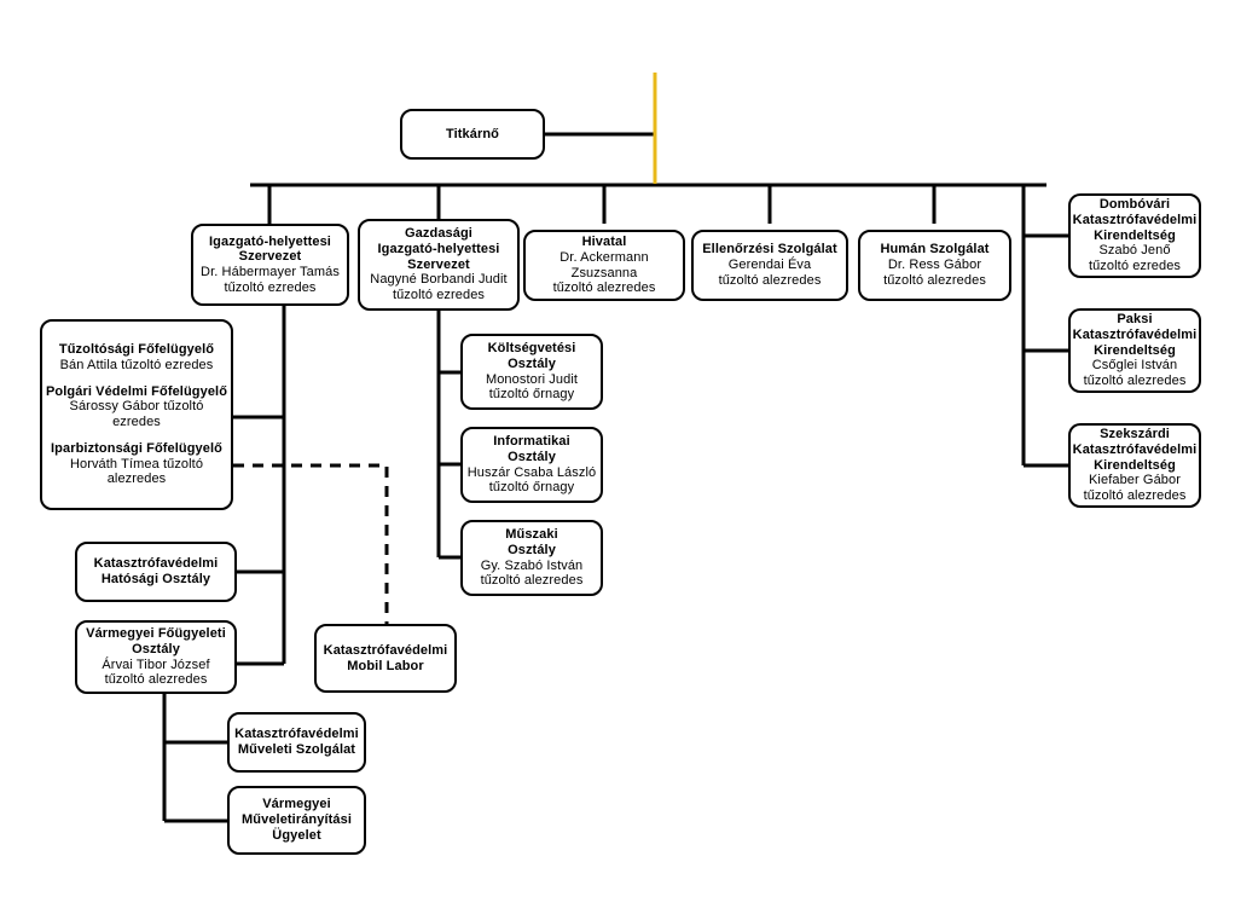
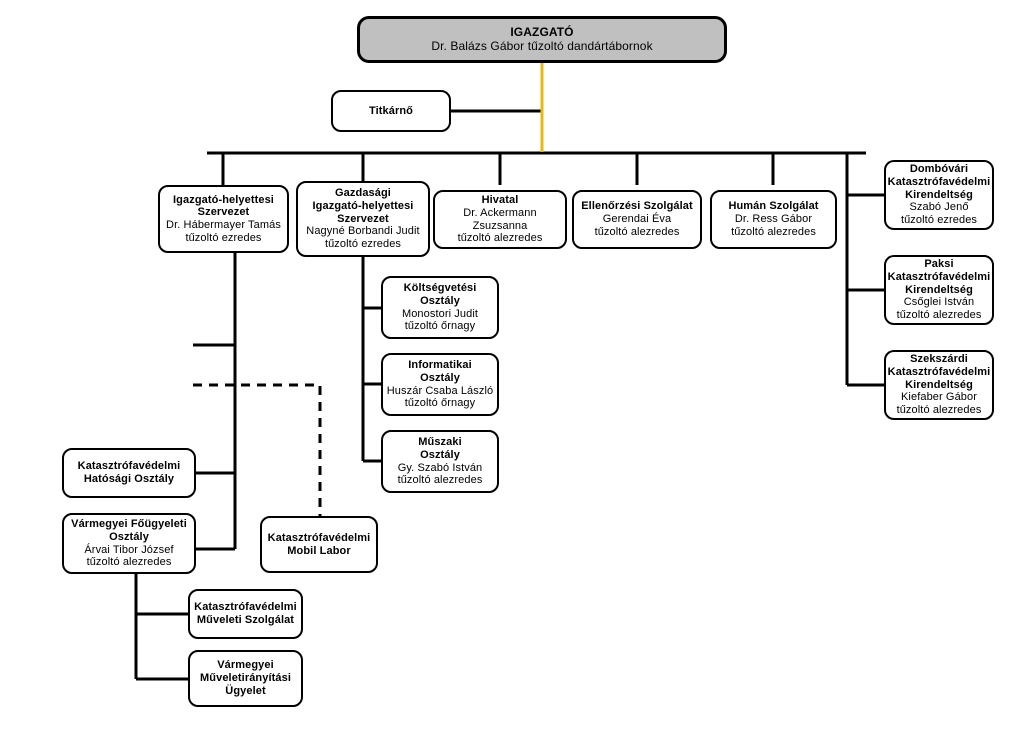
+ IGAZGATÓ
+ Dr. Balázs Gábor tűzoltó dandártábornok
  Titkárnő
  Igazgató-helyettesi
  Szervezet
  Dr. Hábermayer Tamás
  tűzoltó ezredes
  Gazdasági
  Igazgató-helyettesi
  Szervezet
  Nagyné Borbandi Judit
  tűzoltó ezredes
  Hivatal
  Dr. Ackermann Zsuzsanna
  tűzoltó alezredes
  Ellenőrzési Szolgálat
  Gerendai Éva
  tűzoltó alezredes
  Humán Szolgálat
  Dr. Ress Gábor
  tűzoltó alezredes
  Dombóvári
  Katasztrófavédelmi
  Kirendeltség
  Szabó Jenő
  tűzoltó ezredes
  Paksi
  Katasztrófavédelmi
  Kirendeltség
  Csőglei István
  tűzoltó alezredes
  Szekszárdi
  Katasztrófavédelmi
  Kirendeltség
  Kiefaber Gábor
  tűzoltó alezredes
- Tűzoltósági Főfelügyelő
- Bán Attila tűzoltó ezredes
- Polgári Védelmi Főfelügyelő
- Sárossy Gábor tűzoltó ezredes
- Iparbiztonsági Főfelügyelő
- Horváth Tímea tűzoltó alezredes
  Katasztrófavédelmi
  Hatósági Osztály
  Vármegyei Főügyeleti
  Osztály
  Árvai Tibor József
  tűzoltó alezredes
  Katasztrófavédelmi
  Műveleti Szolgálat
  Vármegyei
  Műveletirányítási
  Ügyelet
  Katasztrófavédelmi
  Mobil Labor
  Költségvetési
  Osztály
  Monostori Judit
  tűzoltó őrnagy
  Informatikai
  Osztály
  Huszár Csaba László
  tűzoltó őrnagy
  Műszaki
  Osztály
  Gy. Szabó István
  tűzoltó alezredes
